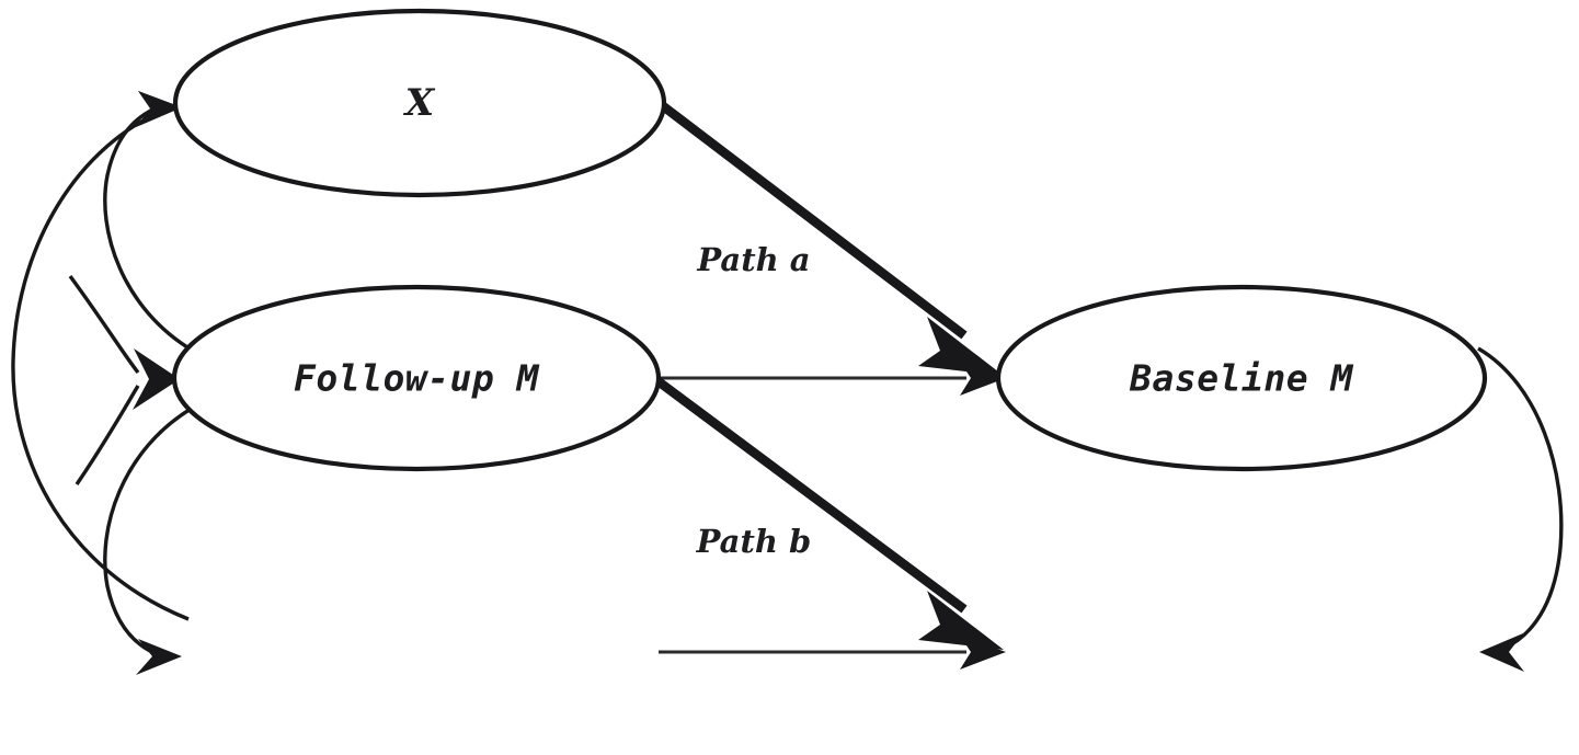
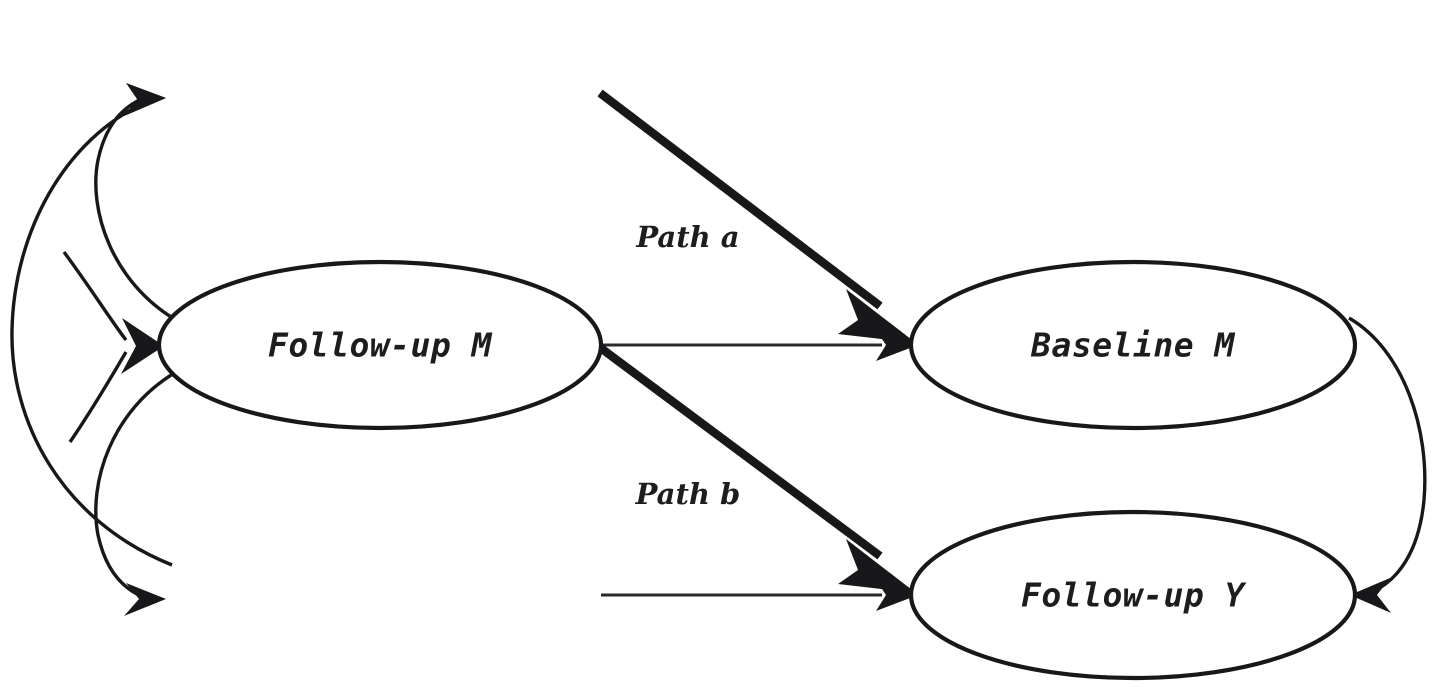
- X
  Follow-up M
  Baseline M
+ Follow-up Y
  Path a
  Path b
